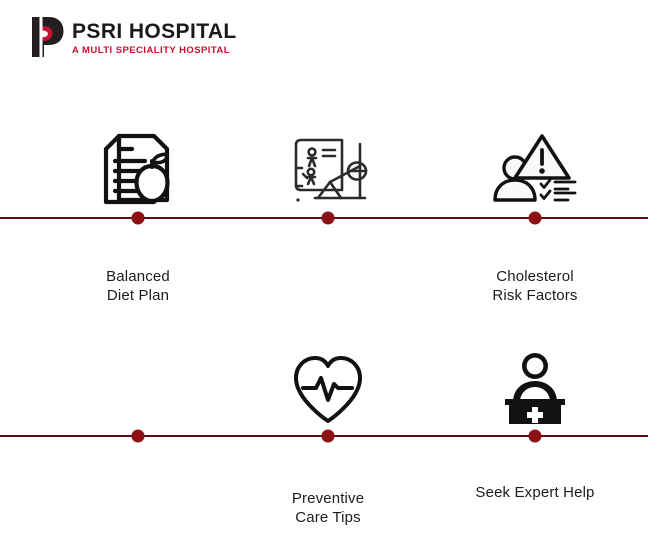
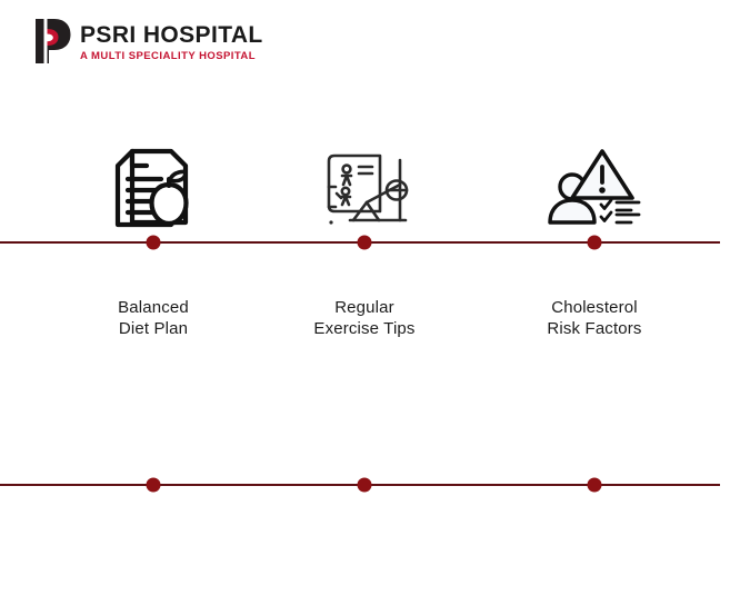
  PSRI HOSPITAL
  A MULTI SPECIALITY HOSPITAL
  Balanced
  Diet Plan
+ Regular
+ Exercise Tips
  Cholesterol
  Risk Factors
- Preventive
- Care Tips
- Seek Expert Help
